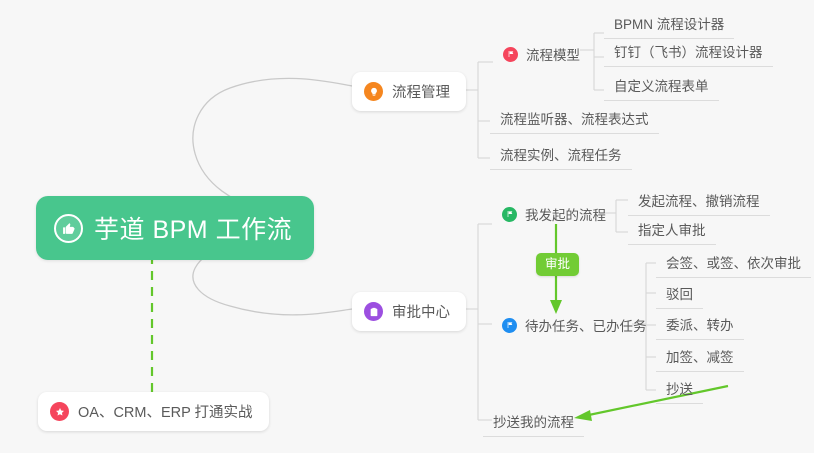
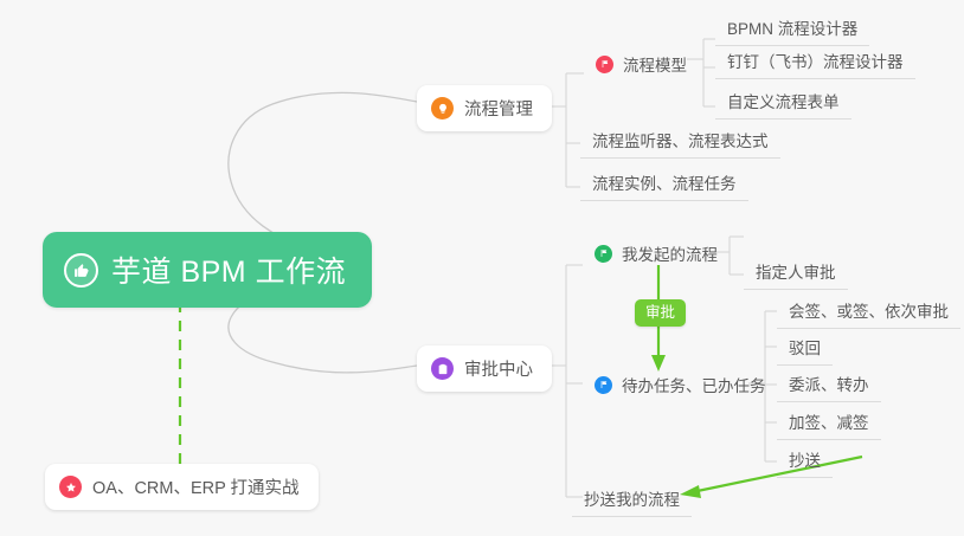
  芋道 BPM 工作流
  流程管理
  流程模型
  BPMN 流程设计器
  钉钉（飞书）流程设计器
  自定义流程表单
  流程监听器、流程表达式
  流程实例、流程任务
  审批中心
  我发起的流程
- 发起流程、撤销流程
  指定人审批
  待办任务、已办任务
  会签、或签、依次审批
  驳回
  委派、转办
  加签、减签
  抄送
  抄送我的流程
  审批
  OA、CRM、ERP 打通实战
